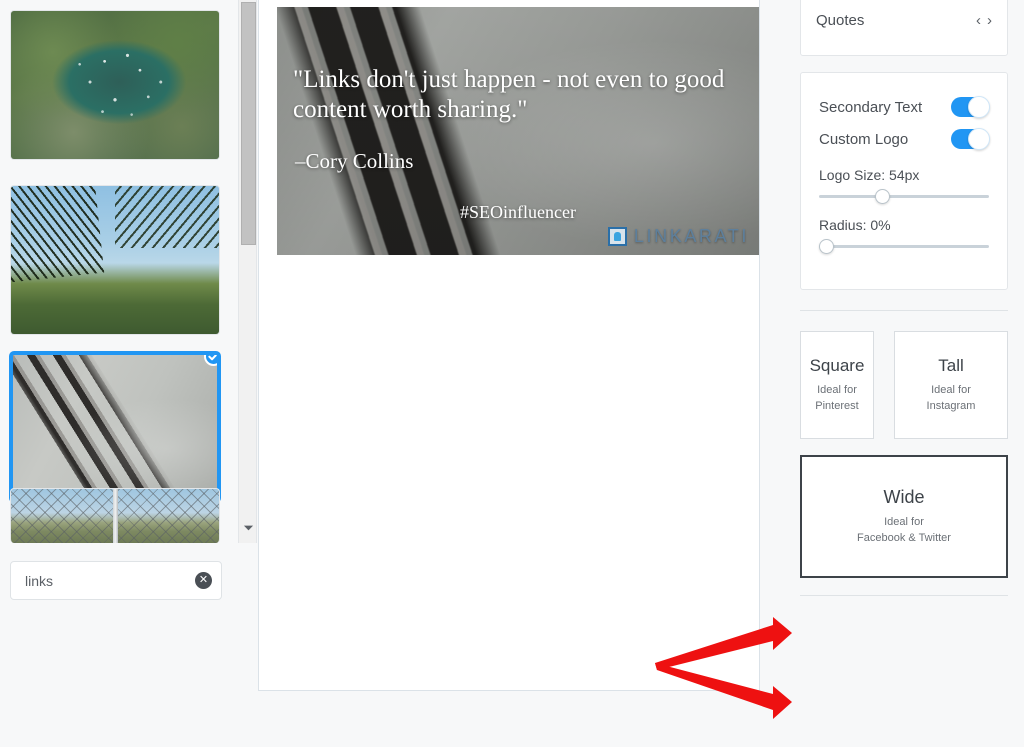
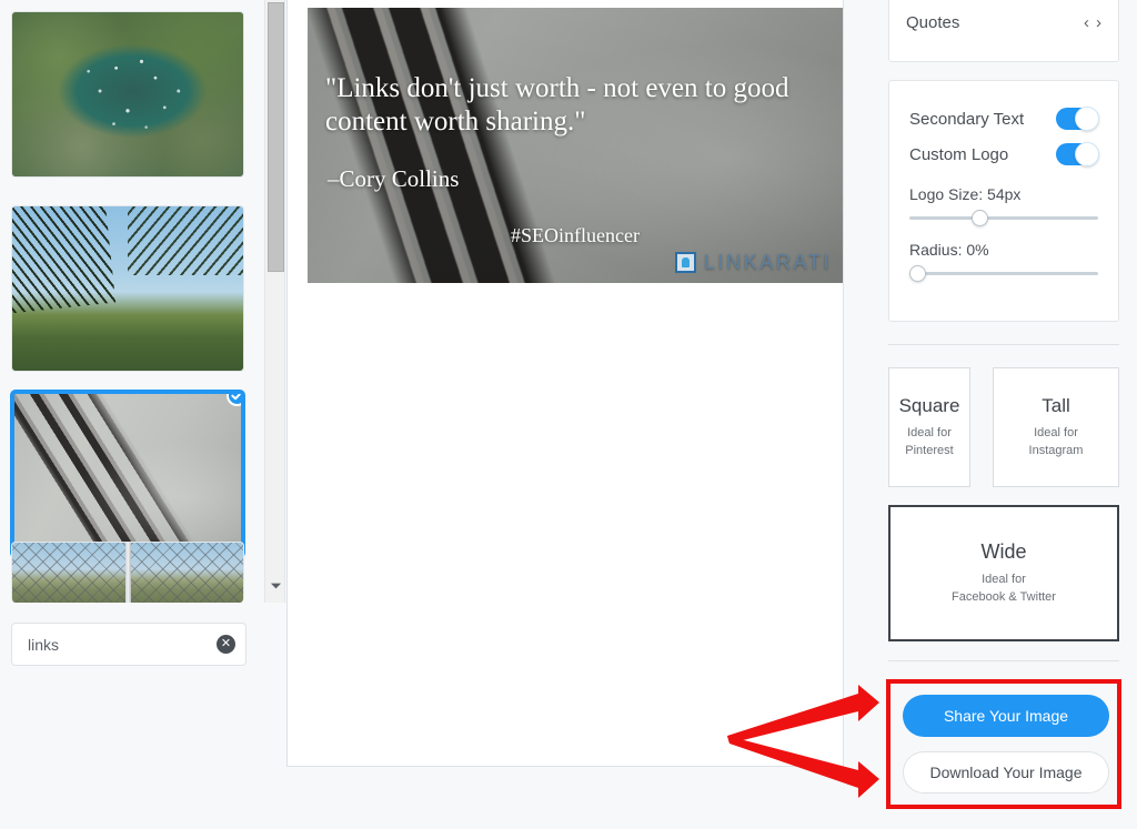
  links
  ✕
- "Links don't just happen - not even to good content worth sharing."
+ "Links don't just worth - not even to good content worth sharing."
  –Cory Collins
  #SEOinfluencer
  LINKARATI
  Quotes
  ‹
  ›
  Secondary Text
  Custom Logo
  Logo Size: 54px
  Radius: 0%
  Square
  Ideal for
  Pinterest
  Tall
  Ideal for
  Instagram
  Wide
  Ideal for
  Facebook & Twitter
+ Share Your Image
+ Download Your Image
